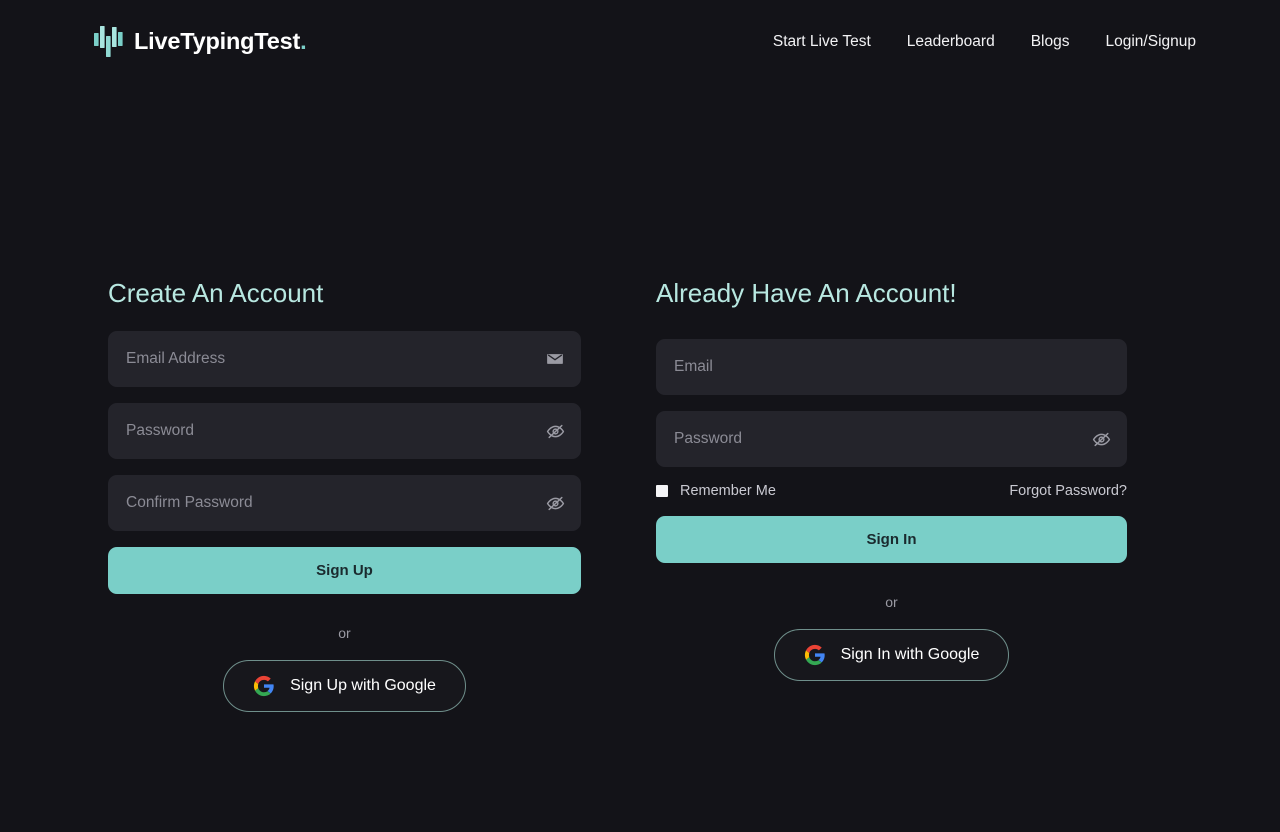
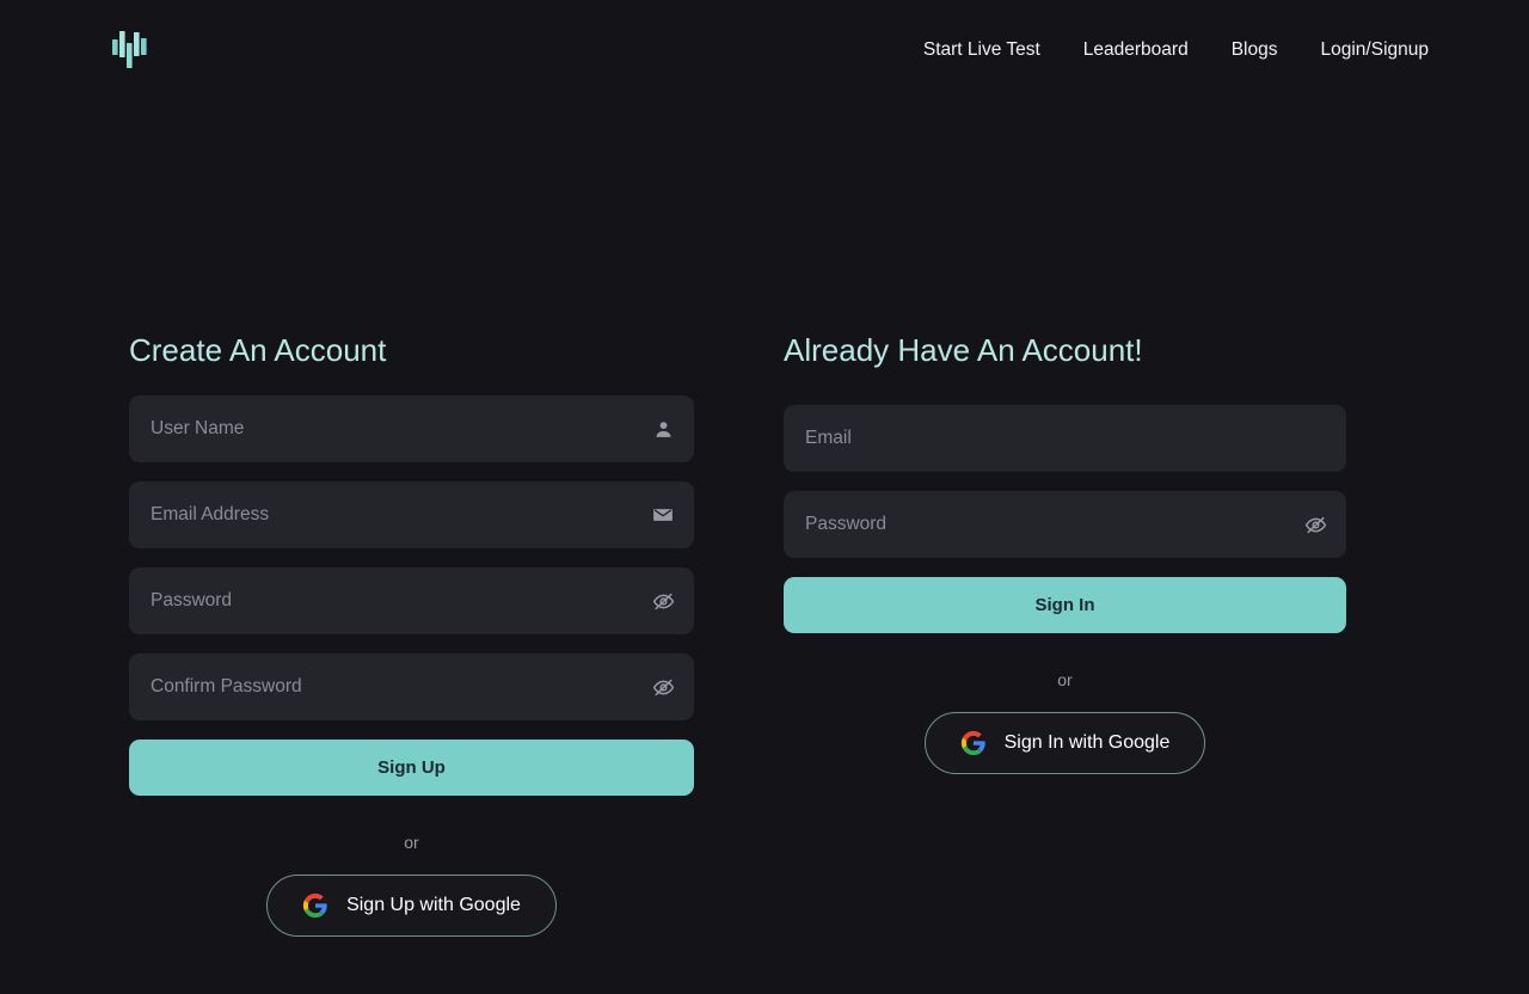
- LiveTypingTest.
  Start Live Test
  Leaderboard
  Blogs
  Login/Signup
  Create An Account
+ User Name
  Email Address
  Password
  Confirm Password
  Sign Up
  or
  Sign Up with Google
  Already Have An Account!
  Email
  Password
- Remember Me
- Forgot Password?
  Sign In
  or
  Sign In with Google
